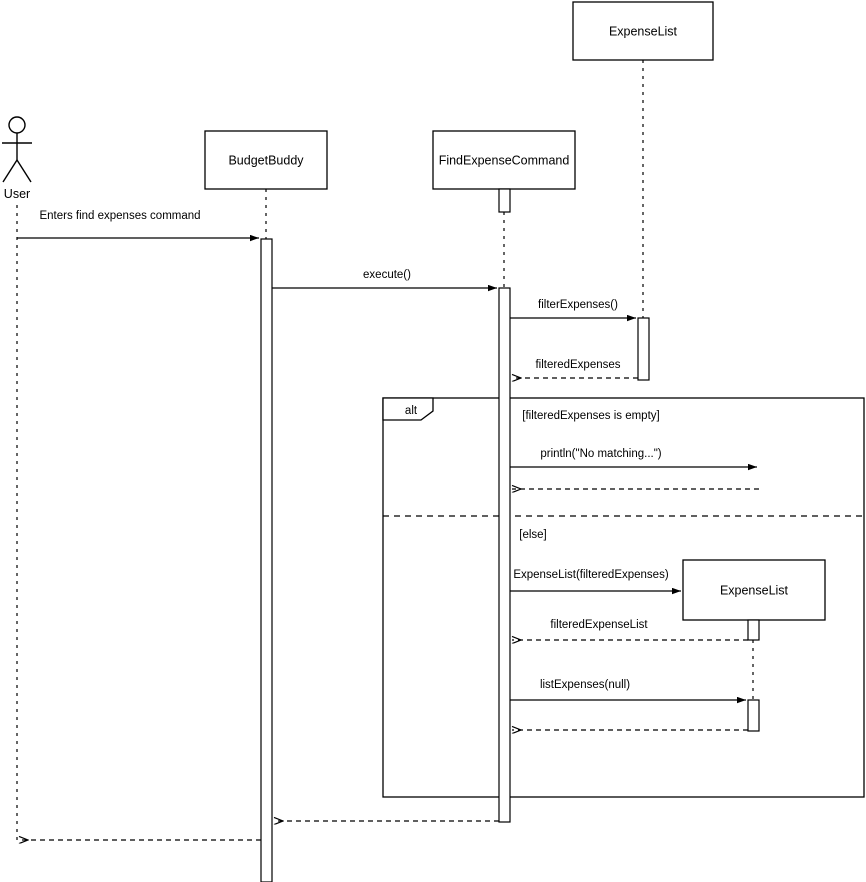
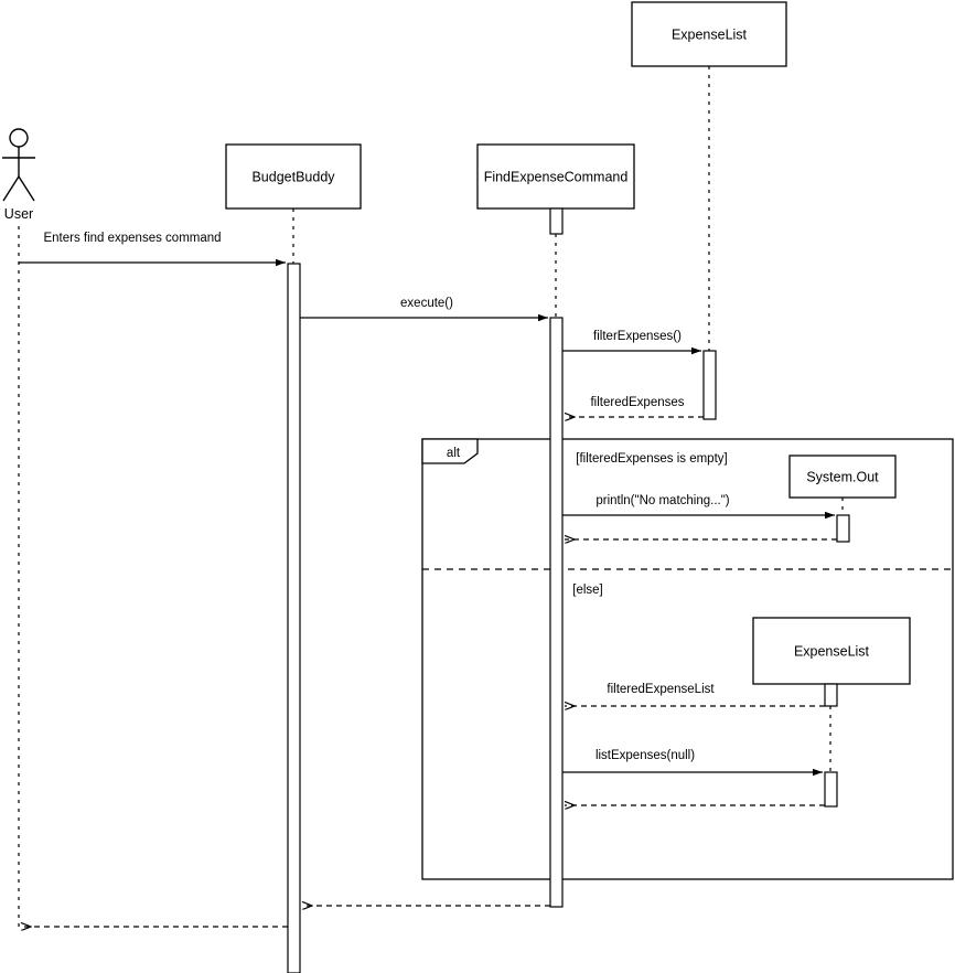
  alt
  [filteredExpenses is empty]
  [else]
  User
  BudgetBuddy
  FindExpenseCommand
  ExpenseList
+ System.Out
  ExpenseList
  Enters find expenses command
  execute()
  filterExpenses()
  filteredExpenses
  println("No matching...")
- ExpenseList(filteredExpenses)
  filteredExpenseList
  listExpenses(null)
